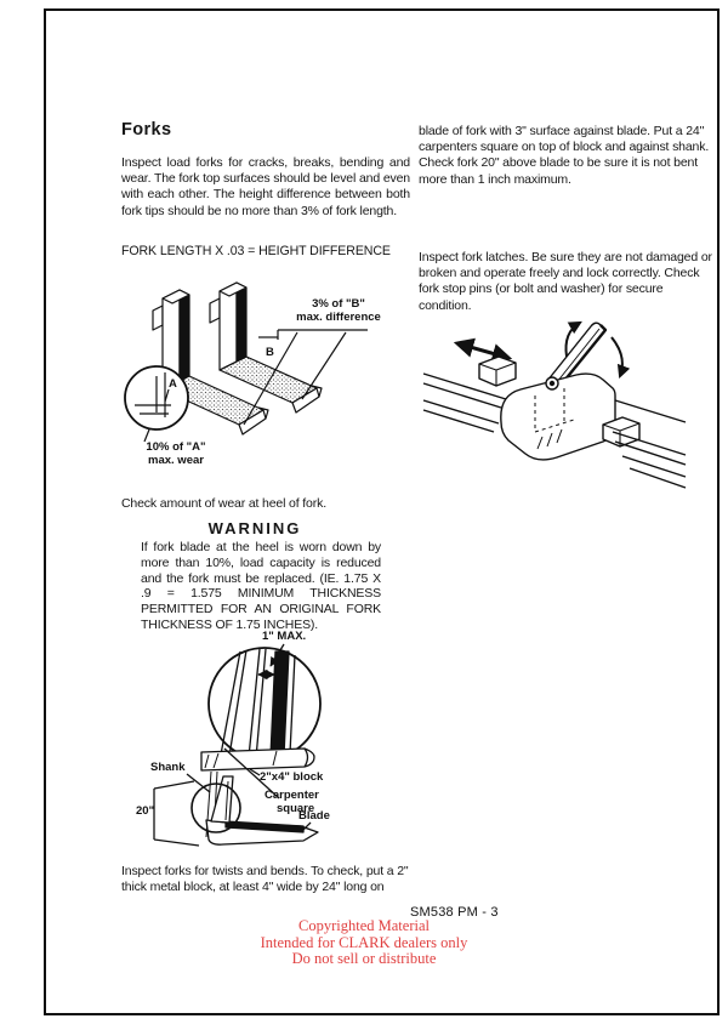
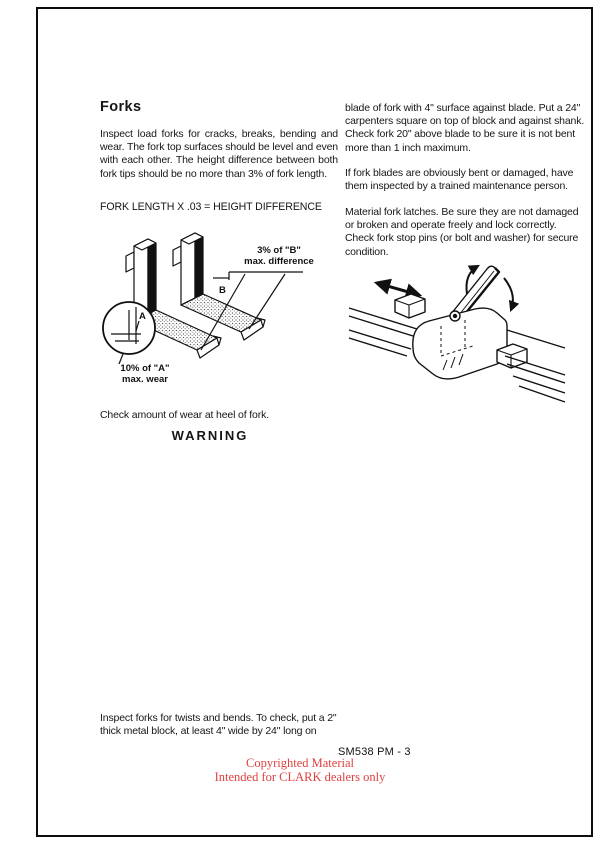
  Forks
  Inspect load forks for cracks, breaks, bending and wear. The fork top surfaces should be level and even with each other. The height difference between both fork tips should be no more than 3% of fork length.
  FORK LENGTH X .03 = HEIGHT DIFFERENCE
  3% of "B"
  max. difference
  B
  A
  10% of "A"
  max. wear
  Check amount of wear at heel of fork.
  WARNING
- If fork blade at the heel is worn down by more than 10%, load capacity is reduced and the fork must be replaced. (IE. 1.75 X .9 = 1.575 MINIMUM THICKNESS PERMITTED FOR AN ORIGINAL FORK THICKNESS OF 1.75 INCHES).
- 1" MAX.
- 2"x4" block
- Carpenter
- square
- Shank
- 20"
- Blade
  Inspect forks for twists and bends. To check, put a 2" thick metal block, at least 4" wide by 24" long on
- blade of fork with 3" surface against blade. Put a 24" carpenters square on top of block and against shank. Check fork 20" above blade to be sure it is not bent more than 1 inch maximum.
+ blade of fork with 4" surface against blade. Put a 24" carpenters square on top of block and against shank. Check fork 20" above blade to be sure it is not bent more than 1 inch maximum.
+ If fork blades are obviously bent or damaged, have them inspected by a trained maintenance person.
- Inspect fork latches. Be sure they are not damaged or broken and operate freely and lock correctly. Check fork stop pins (or bolt and washer) for secure condition.
+ Material fork latches. Be sure they are not damaged or broken and operate freely and lock correctly. Check fork stop pins (or bolt and washer) for secure condition.
  SM538 PM - 3
  Copyrighted Material
  Intended for CLARK dealers only
- Do not sell or distribute
